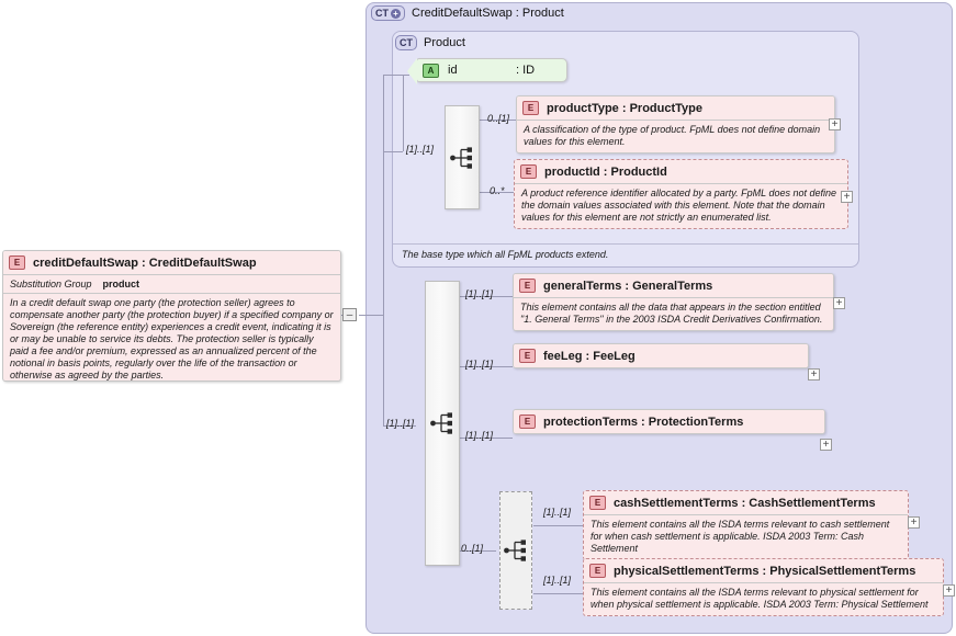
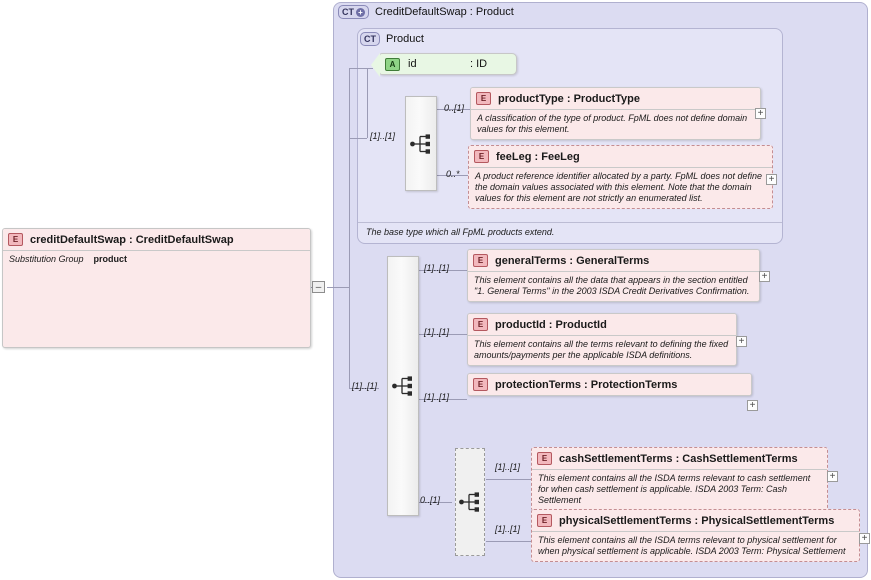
  CT
  +
  CreditDefaultSwap : Product
  CT
  Product
  The base type which all FpML products extend.
  A
  id
  : ID
  [1]..[1]
  [1]..[1]
  0..[1]
  E
  creditDefaultSwap : CreditDefaultSwap
  Substitution Group
  product
- In a credit default swap one party (the protection seller) agrees to compensate another party (the protection buyer) if a specified company or Sovereign (the reference entity) experiences a credit event, indicating it is or may be unable to service its debts. The protection seller is typically paid a fee and/or premium, expressed as an annualized percent of the notional in basis points, regularly over the life of the transaction or otherwise as agreed by the parties.
  –
  E
  productType : ProductType
  A classification of the type of product. FpML does not define domain values for this element.
  0..[1]
  +
  E
- productId : ProductId
+ feeLeg : FeeLeg
  A product reference identifier allocated by a party. FpML does not define the domain values associated with this element. Note that the domain values for this element are not strictly an enumerated list.
  0..*
  +
  E
  generalTerms : GeneralTerms
  This element contains all the data that appears in the section entitled "1. General Terms" in the 2003 ISDA Credit Derivatives Confirmation.
  [1]..[1]
  +
  E
- feeLeg : FeeLeg
+ productId : ProductId
+ This element contains all the terms relevant to defining the fixed amounts/payments per the applicable ISDA definitions.
  [1]..[1]
  +
  E
  protectionTerms : ProtectionTerms
  [1]..[1]
  +
  E
  cashSettlementTerms : CashSettlementTerms
  This element contains all the ISDA terms relevant to cash settlement for when cash settlement is applicable. ISDA 2003 Term: Cash Settlement
  [1]..[1]
  +
  E
  physicalSettlementTerms : PhysicalSettlementTerms
  This element contains all the ISDA terms relevant to physical settlement for when physical settlement is applicable. ISDA 2003 Term: Physical Settlement
  [1]..[1]
  +
